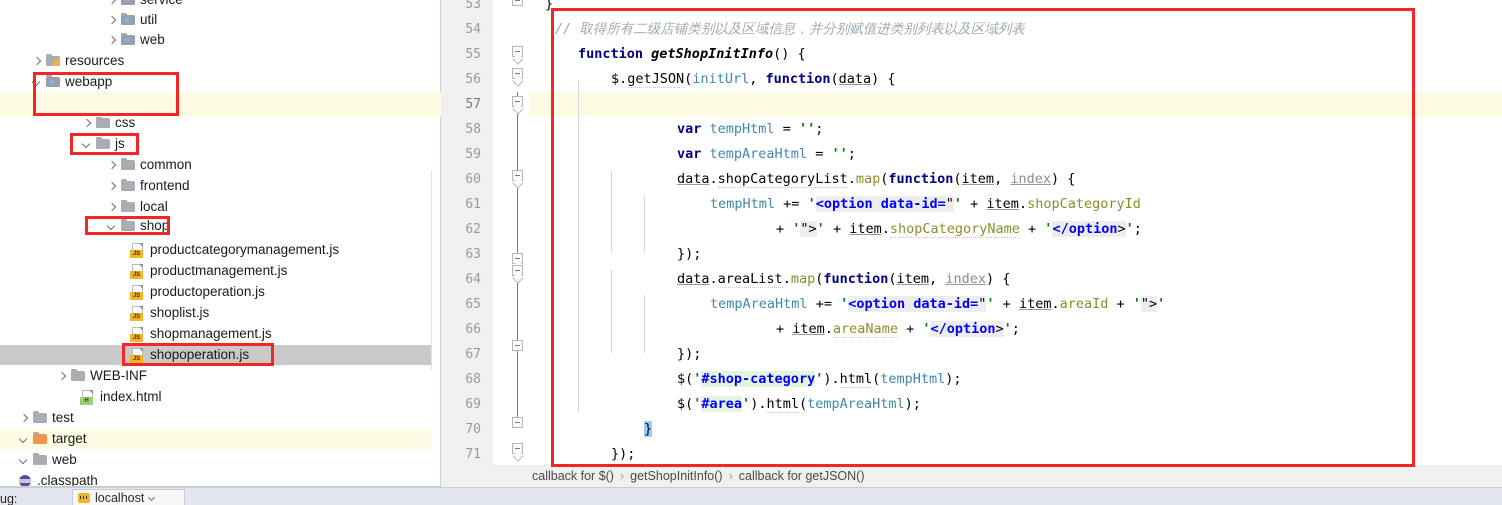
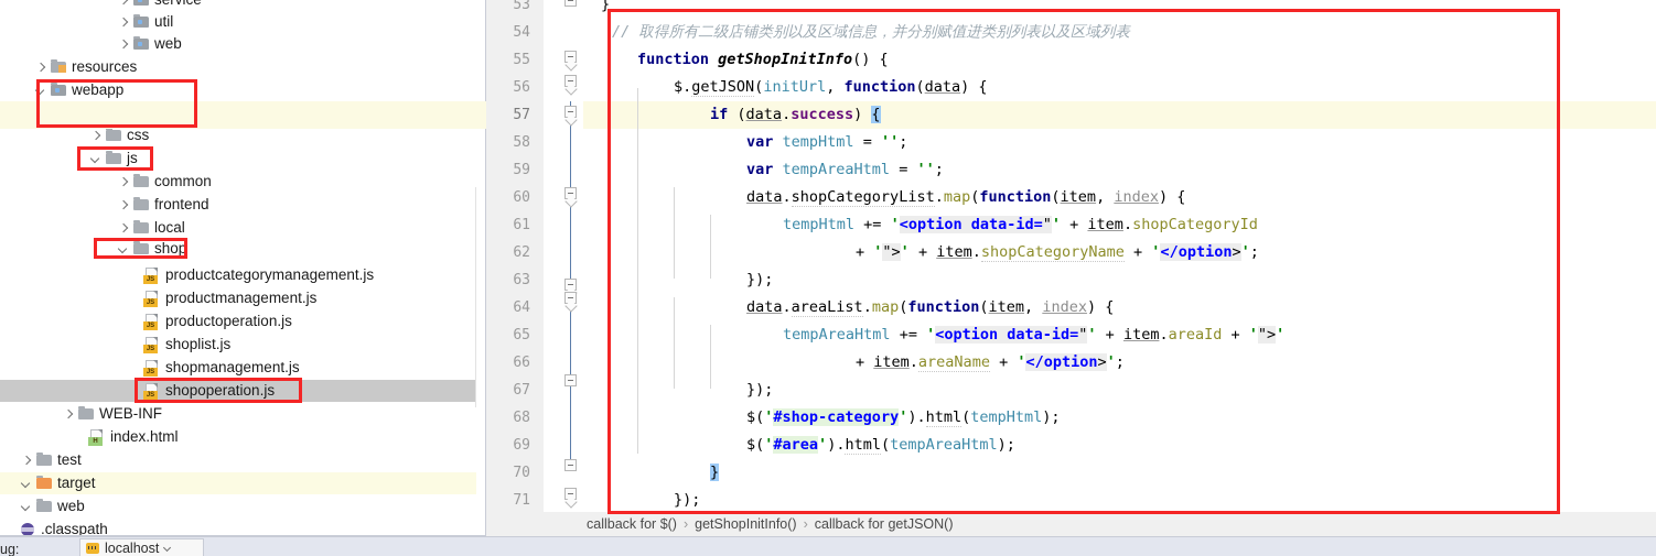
  util
  web
  resources
  webapp
  css
  js
  common
  frontend
  local
  shop
  productcategorymanagement.js
  productmanagement.js
  productoperation.js
  shoplist.js
  shopmanagement.js
  shopoperation.js
  WEB-INF
  index.html
  test
  target
  web
  .classpath
  53
  54
  55
  56
  57
  58
  59
  60
  61
  62
  63
  64
  65
  66
  67
  68
  69
  70
  71
  }
  // 取得所有二级店铺类别以及区域信息，并分别赋值进类别列表以及区域列表
  function getShopInitInfo() {
  $.getJSON(initUrl, function(data) {
+ if (data.success) {
  var tempHtml = '';
  var tempAreaHtml = '';
  data.shopCategoryList.map(function(item, index) {
  tempHtml += '<option data-id="' + item.shopCategoryId
  + '">' + item.shopCategoryName + '</option>';
  });
  data.areaList.map(function(item, index) {
  tempAreaHtml += '<option data-id="' + item.areaId + '">'
  + item.areaName + '</option>';
  });
  $('#shop-category').html(tempHtml);
  $('#area').html(tempAreaHtml);
  }
  });
  callback for $()
  ›
  getShopInitInfo()
  ›
  callback for getJSON()
  ug:
  localhost
